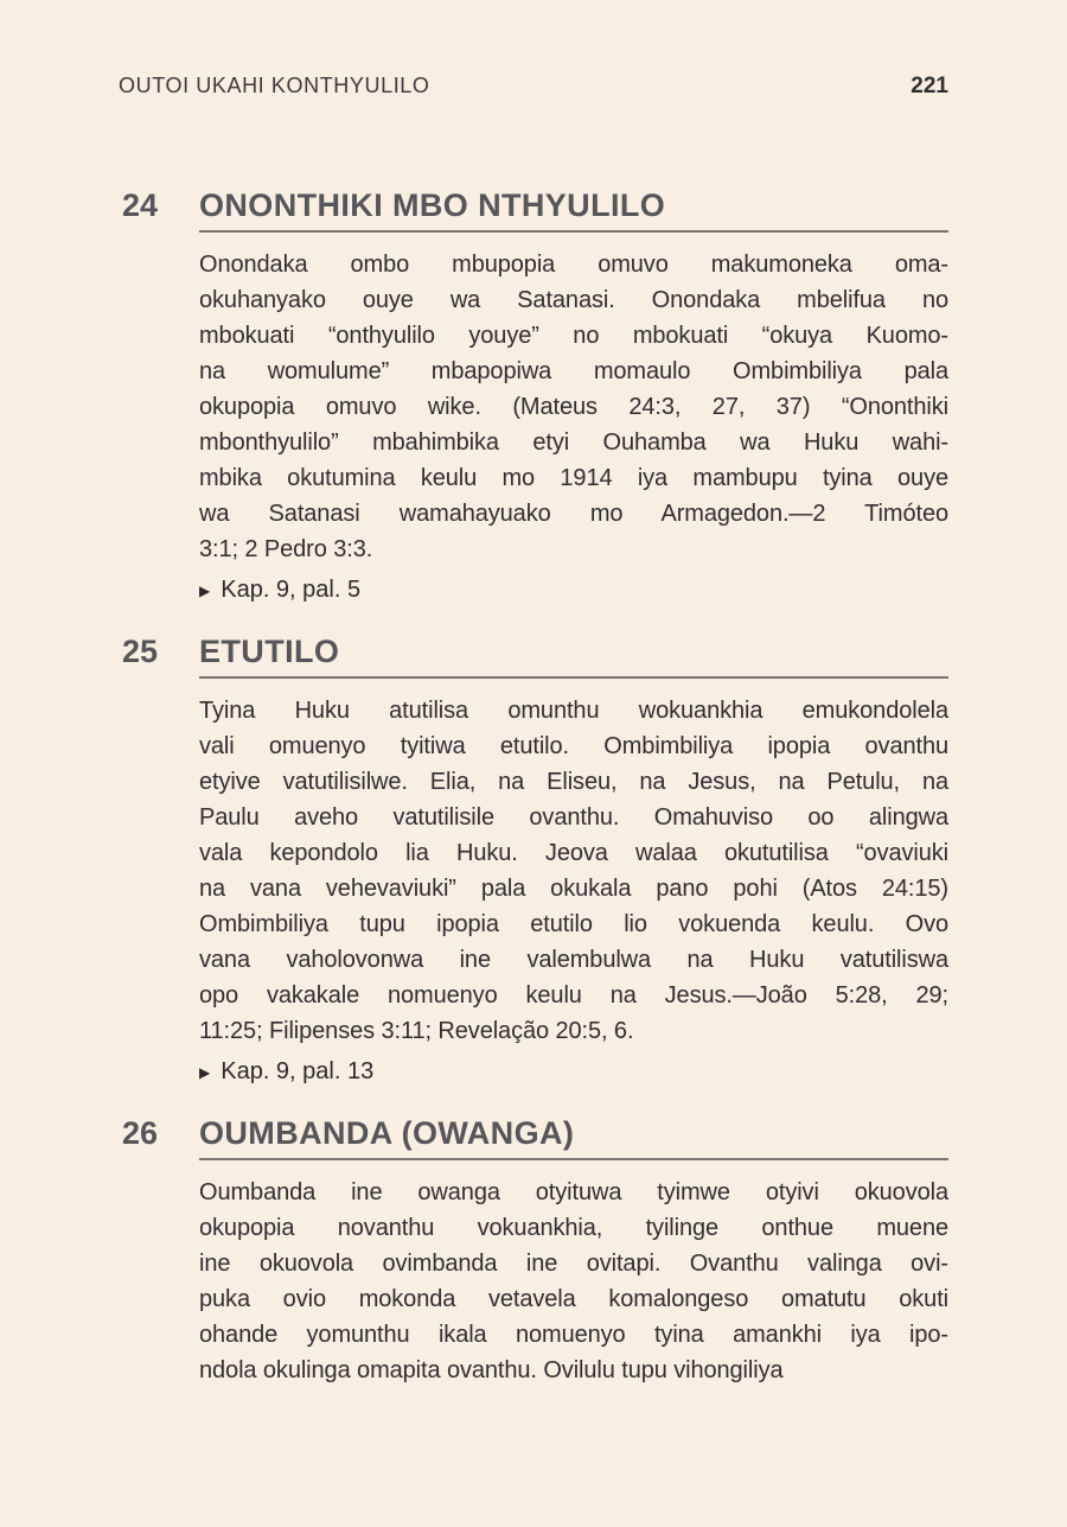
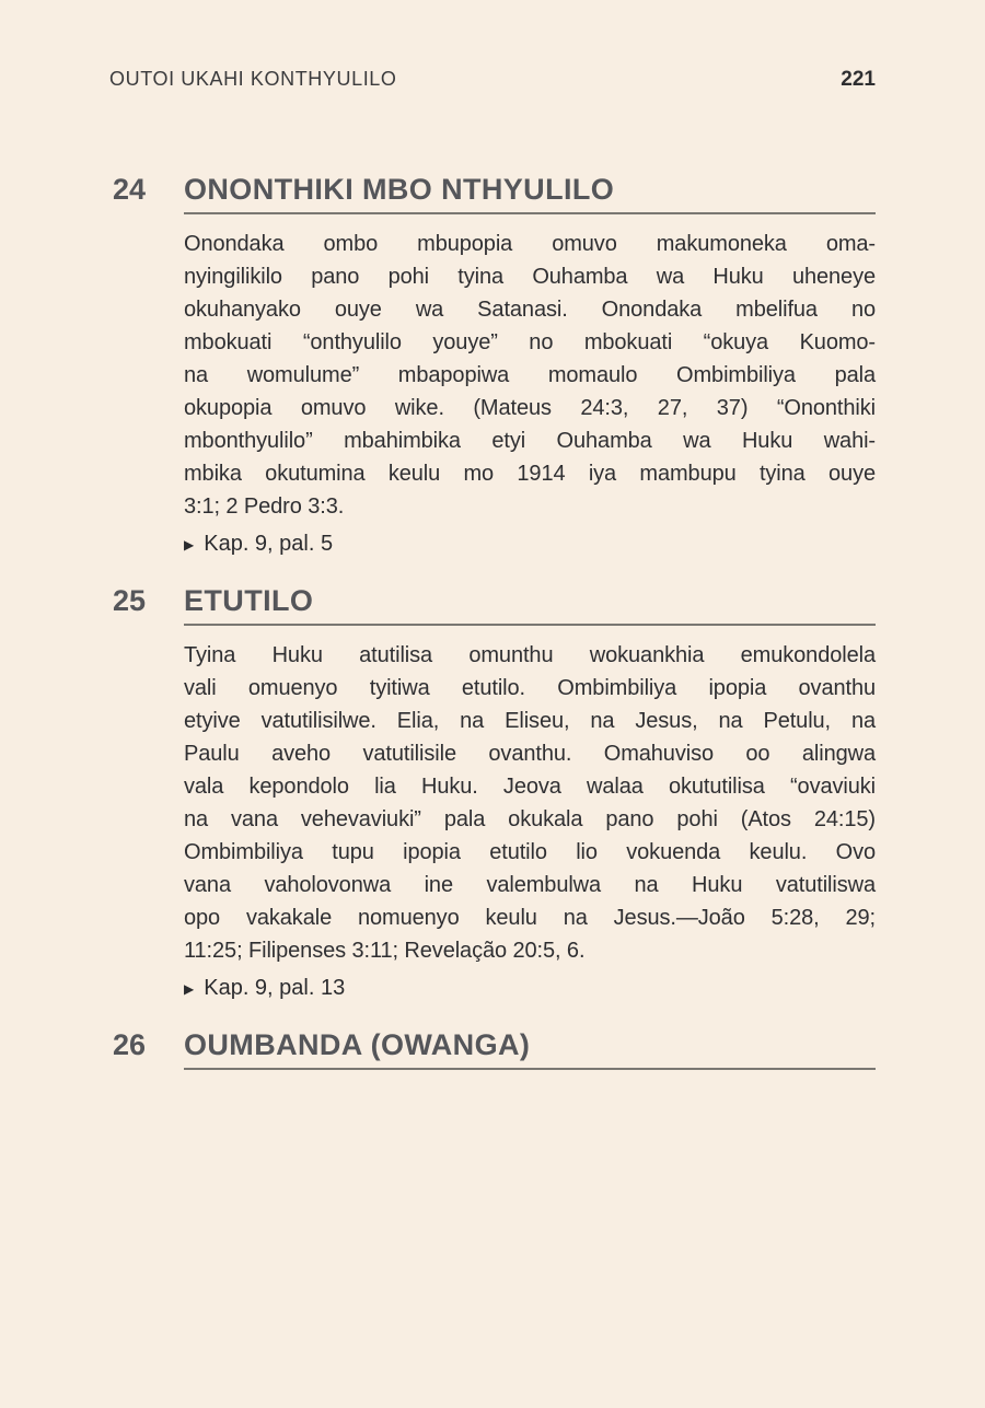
  OUTOI UKAHI KONTHYULILO
  221
  24
  ONONTHIKI MBO NTHYULILO
  Onondaka ombo mbupopia omuvo makumoneka oma-
+ nyingilikilo pano pohi tyina Ouhamba wa Huku uheneye
  okuhanyako ouye wa Satanasi. Onondaka mbelifua no
  mbokuati “onthyulilo youye” no mbokuati “okuya Kuomo-
  na womulume” mbapopiwa momaulo Ombimbiliya pala
  okupopia omuvo wike. (Mateus 24:3, 27, 37) “Ononthiki
  mbonthyulilo” mbahimbika etyi Ouhamba wa Huku wahi-
  mbika okutumina keulu mo 1914 iya mambupu tyina ouye
- wa Satanasi wamahayuako mo Armagedon.—2 Timóteo
  3:1; 2 Pedro 3:3.
  ▶
  Kap. 9, pal. 5
  25
  ETUTILO
  Tyina Huku atutilisa omunthu wokuankhia emukondolela
  vali omuenyo tyitiwa etutilo. Ombimbiliya ipopia ovanthu
  etyive vatutilisilwe. Elia, na Eliseu, na Jesus, na Petulu, na
  Paulu aveho vatutilisile ovanthu. Omahuviso oo alingwa
  vala kepondolo lia Huku. Jeova walaa okututilisa “ovaviuki
  na vana vehevaviuki” pala okukala pano pohi (Atos 24:15)
  Ombimbiliya tupu ipopia etutilo lio vokuenda keulu. Ovo
  vana vaholovonwa ine valembulwa na Huku vatutiliswa
  opo vakakale nomuenyo keulu na Jesus.—João 5:28, 29;
  11:25; Filipenses 3:11; Revelação 20:5, 6.
  ▶
  Kap. 9, pal. 13
  26
  OUMBANDA (OWANGA)
- Oumbanda ine owanga otyituwa tyimwe otyivi okuovola
- okupopia novanthu vokuankhia, tyilinge onthue muene
- ine okuovola ovimbanda ine ovitapi. Ovanthu valinga ovi-
- puka ovio mokonda vetavela komalongeso omatutu okuti
- ohande yomunthu ikala nomuenyo tyina amankhi iya ipo-
- ndola okulinga omapita ovanthu. Ovilulu tupu vihongiliya
